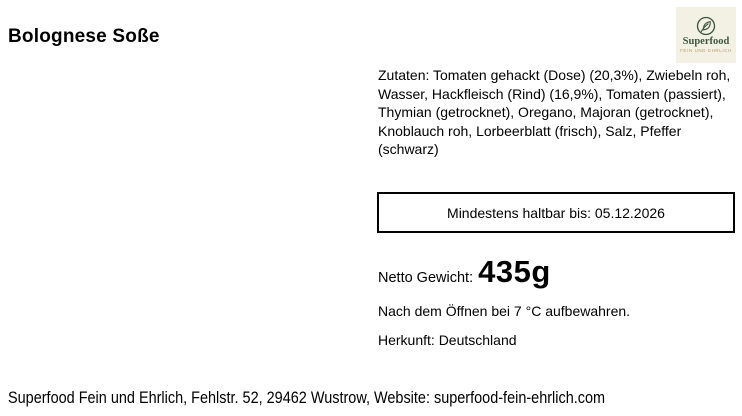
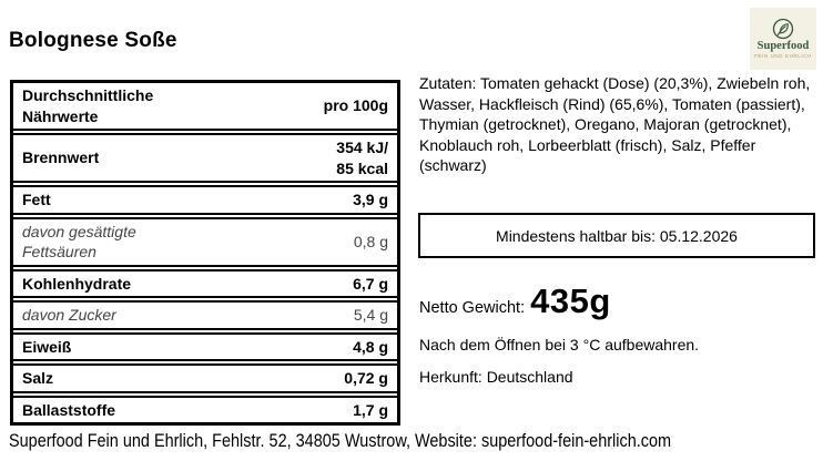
  Bolognese Soße
  Superfood
+ Durchschnittliche
+ Nährwerte
+ pro 100g
+ Brennwert
+ 354 kJ/
+ 85 kcal
+ Fett
+ 3,9 g
+ davon gesättigte
+ Fettsäuren
+ 0,8 g
+ Kohlenhydrate
+ 6,7 g
+ davon Zucker
+ 5,4 g
+ Eiweiß
+ 4,8 g
+ Salz
+ 0,72 g
+ Ballaststoffe
+ 1,7 g
- Zutaten: Tomaten gehackt (Dose) (20,3%), Zwiebeln roh, Wasser, Hackfleisch (Rind) (16,9%), Tomaten (passiert), Thymian (getrocknet), Oregano, Majoran (getrocknet), Knoblauch roh, Lorbeerblatt (frisch), Salz, Pfeffer (schwarz)
+ Zutaten: Tomaten gehackt (Dose) (20,3%), Zwiebeln roh, Wasser, Hackfleisch (Rind) (65,6%), Tomaten (passiert), Thymian (getrocknet), Oregano, Majoran (getrocknet), Knoblauch roh, Lorbeerblatt (frisch), Salz, Pfeffer (schwarz)
  Mindestens haltbar bis: 05.12.2026
  Netto Gewicht:
  435g
- Nach dem Öffnen bei 7 °C aufbewahren.
+ Nach dem Öffnen bei 3 °C aufbewahren.
  Herkunft: Deutschland
- Superfood Fein und Ehrlich, Fehlstr. 52, 29462 Wustrow, Website: superfood-fein-ehrlich.com
+ Superfood Fein und Ehrlich, Fehlstr. 52, 34805 Wustrow, Website: superfood-fein-ehrlich.com
